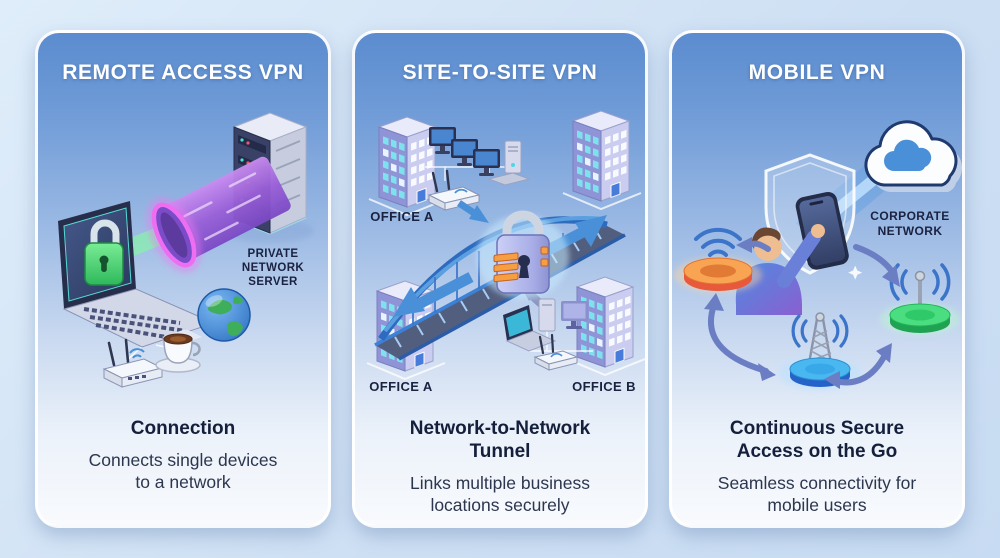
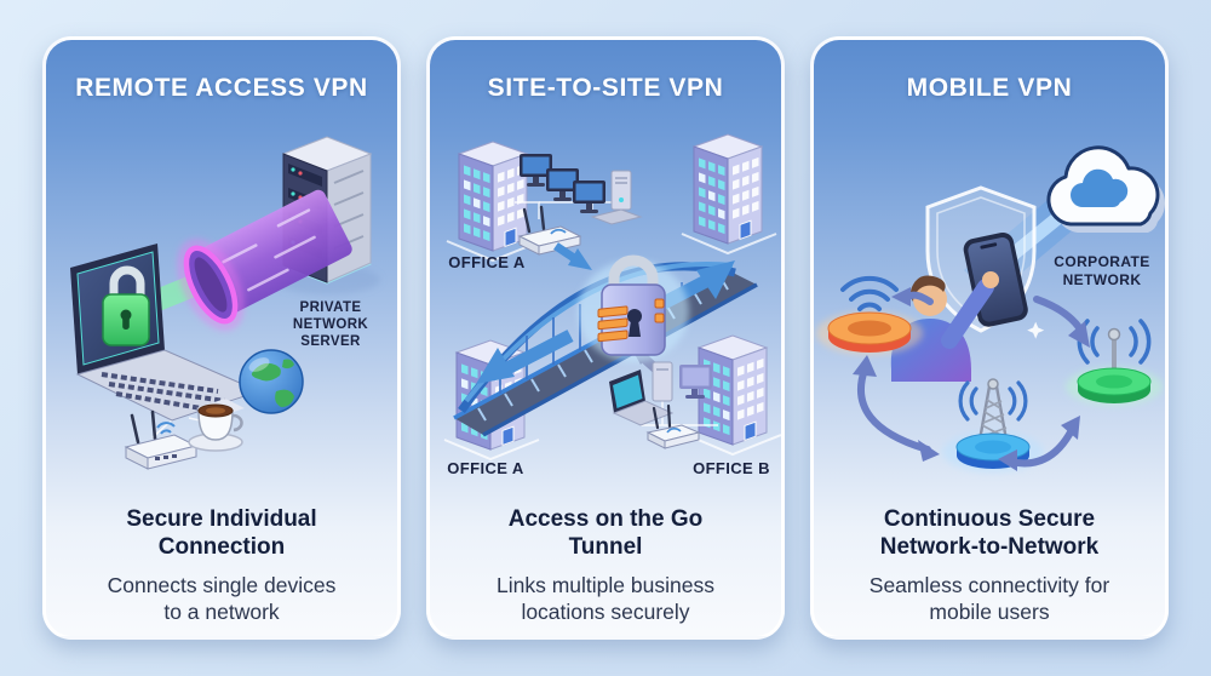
  REMOTE ACCESS VPN
  PRIVATE
  NETWORK
  SERVER
+ Secure Individual
  Connection
  Connects single devices
  to a network
  SITE-TO-SITE VPN
  OFFICE A
  OFFICE A
  OFFICE B
- Network-to-Network
+ Access on the Go
  Tunnel
  Links multiple business
  locations securely
  MOBILE VPN
  CORPORATE
  NETWORK
  Continuous Secure
- Access on the Go
+ Network-to-Network
  Seamless connectivity for
  mobile users
